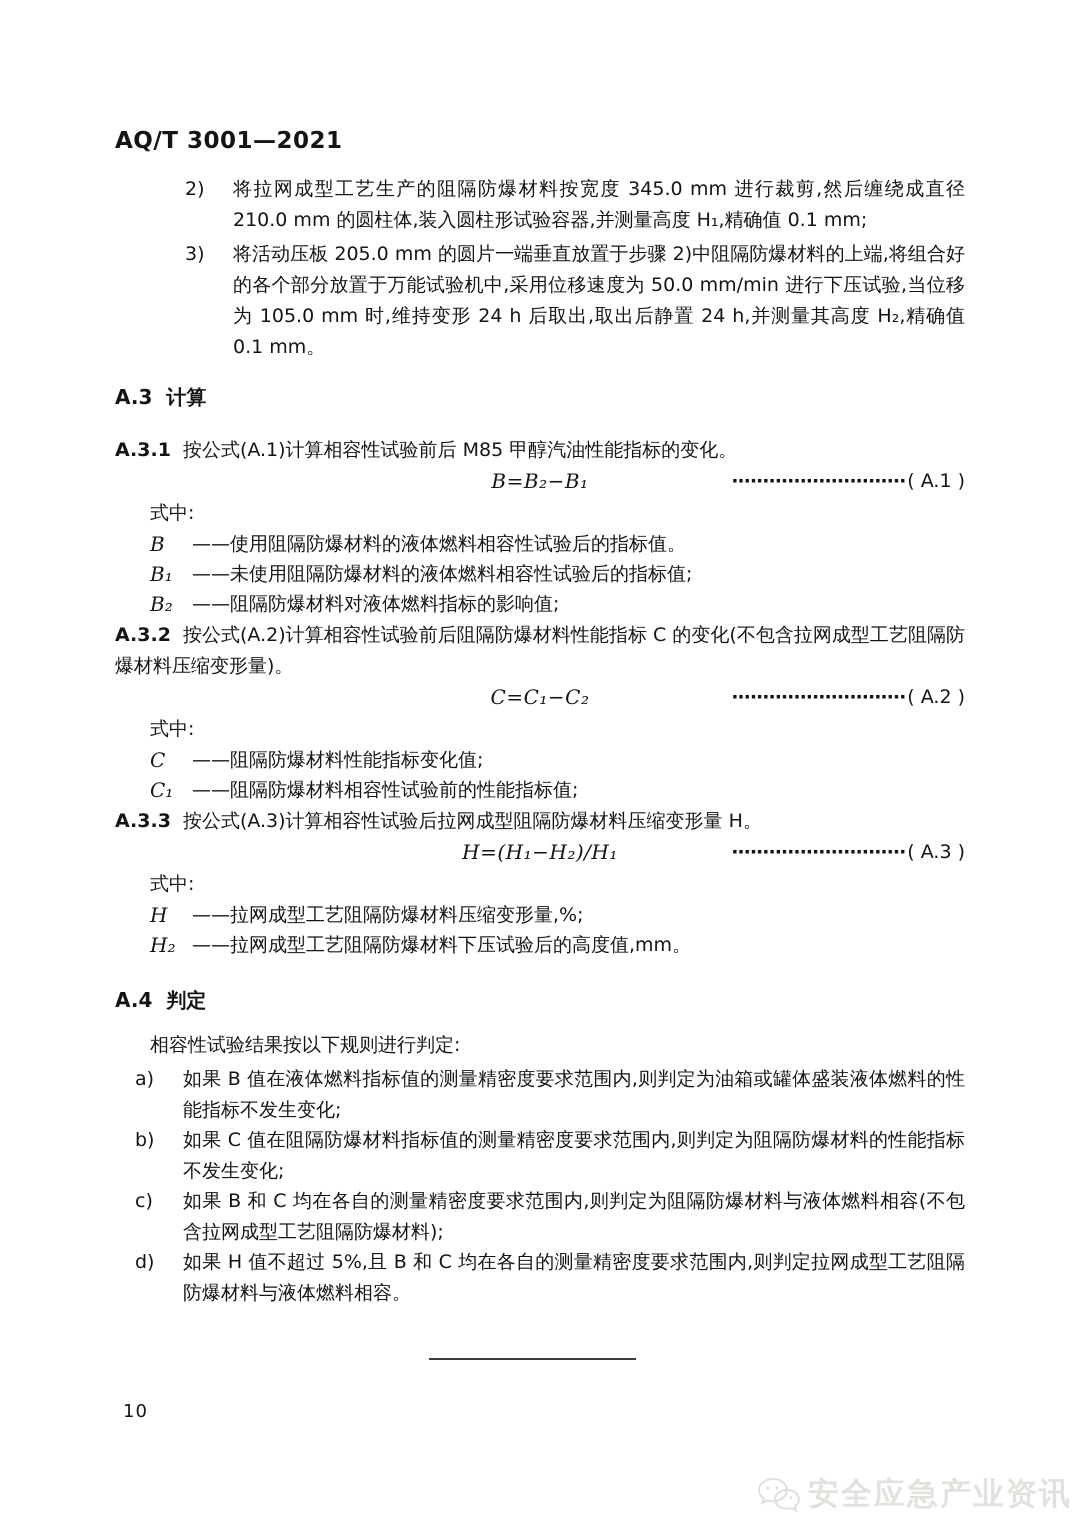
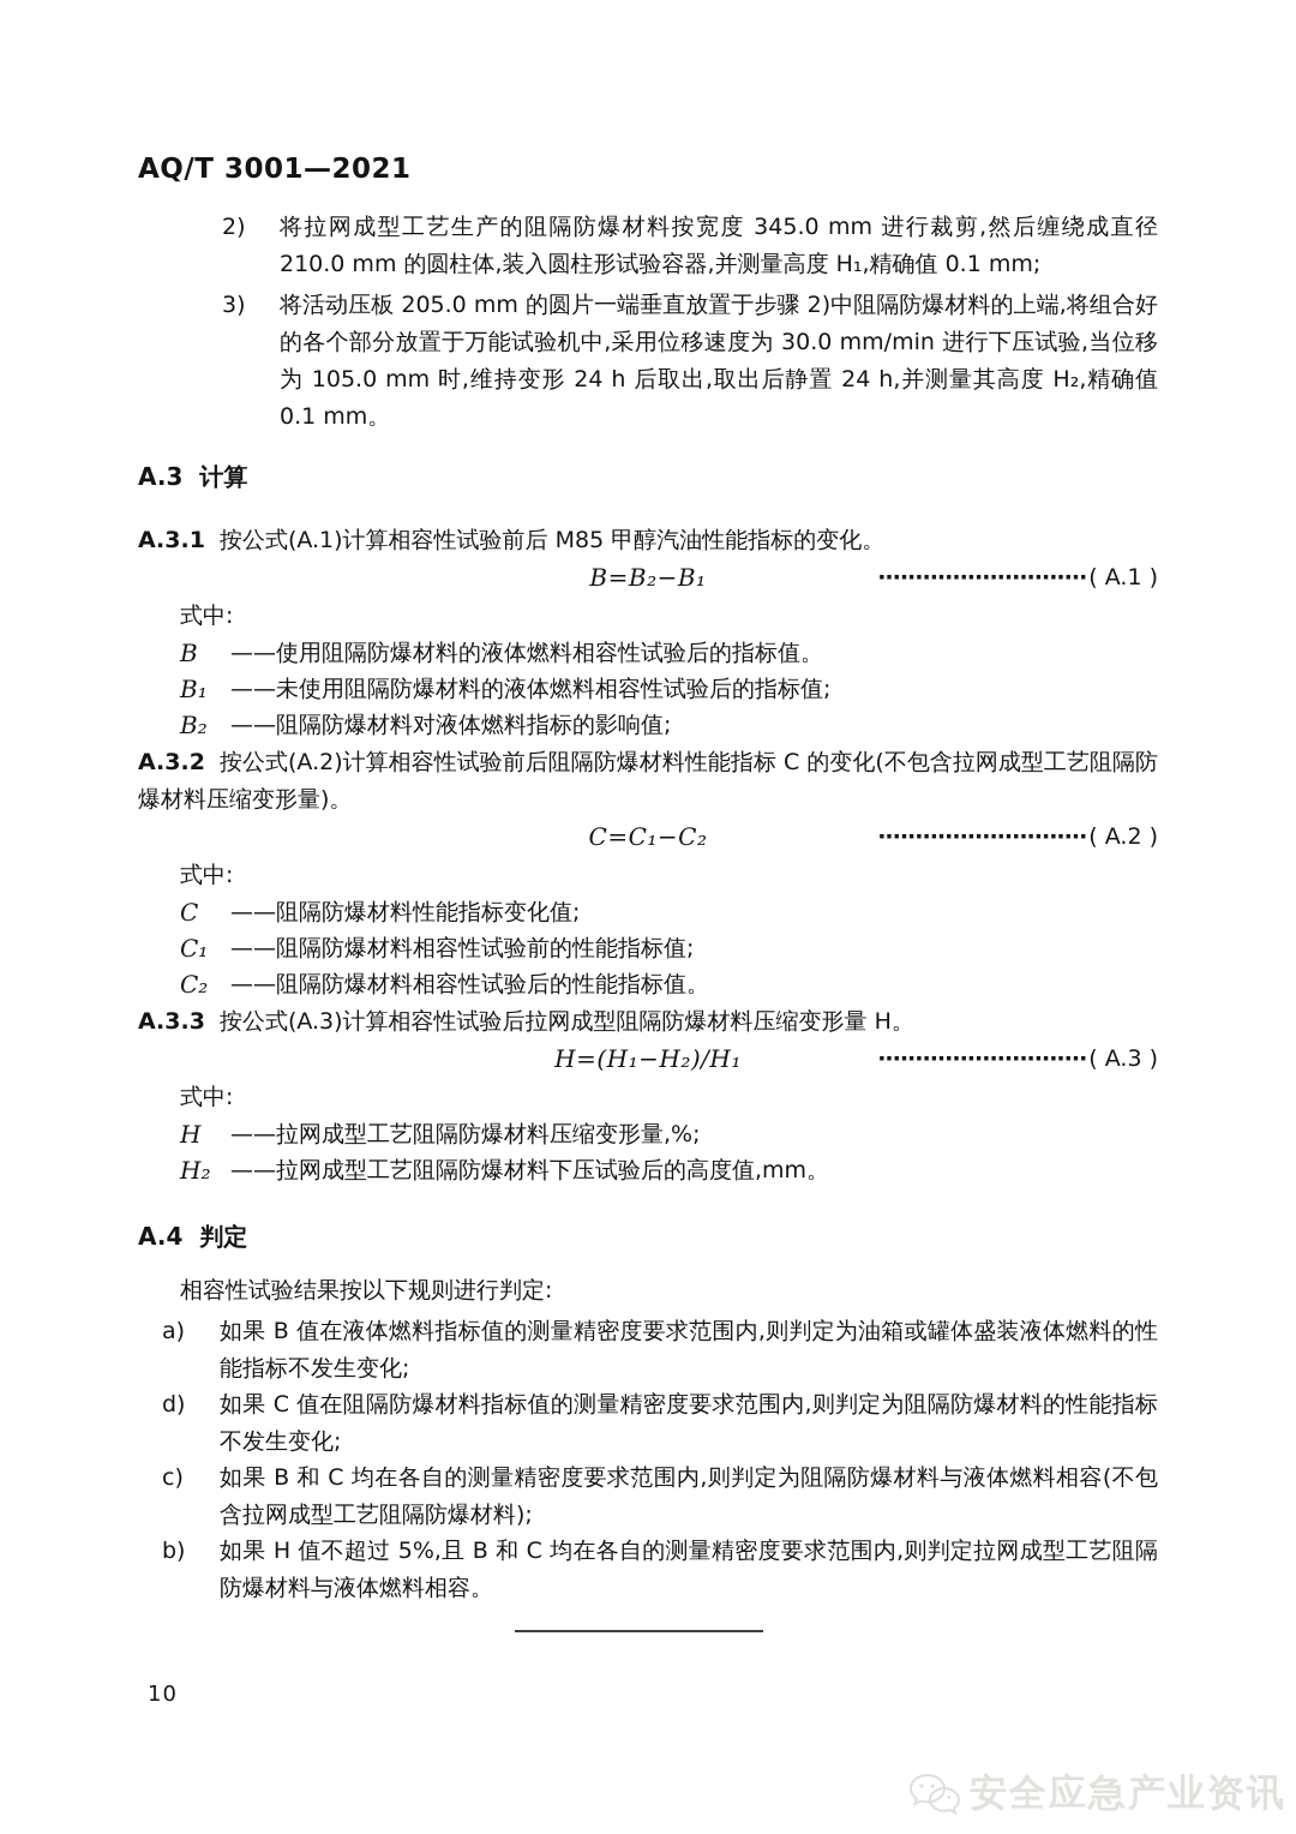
  AQ/T 3001—2021
  2)
  将拉网成型工艺生产的阻隔防爆材料按宽度 345.0 mm 进行裁剪,然后缠绕成直径 210.0 mm 的圆柱体,装入圆柱形试验容器,并测量高度 H₁,精确值 0.1 mm;
  3)
- 将活动压板 205.0 mm 的圆片一端垂直放置于步骤 2)中阻隔防爆材料的上端,将组合好的各个部分放置于万能试验机中,采用位移速度为 50.0 mm/min 进行下压试验,当位移为 105.0 mm 时,维持变形 24 h 后取出,取出后静置 24 h,并测量其高度 H₂,精确值 0.1 mm。
+ 将活动压板 205.0 mm 的圆片一端垂直放置于步骤 2)中阻隔防爆材料的上端,将组合好的各个部分放置于万能试验机中,采用位移速度为 30.0 mm/min 进行下压试验,当位移为 105.0 mm 时,维持变形 24 h 后取出,取出后静置 24 h,并测量其高度 H₂,精确值 0.1 mm。
  A.3 计算
  A.3.1 按公式(A.1)计算相容性试验前后 M85 甲醇汽油性能指标的变化。
  B=B₂−B₁
  ····························( A.1 )
  式中:
  B
  ——使用阻隔防爆材料的液体燃料相容性试验后的指标值。
  B₁
  ——未使用阻隔防爆材料的液体燃料相容性试验后的指标值;
  B₂
  ——阻隔防爆材料对液体燃料指标的影响值;
  A.3.2 按公式(A.2)计算相容性试验前后阻隔防爆材料性能指标 C 的变化(不包含拉网成型工艺阻隔防爆材料压缩变形量)。
  C=C₁−C₂
  ····························( A.2 )
  式中:
  C
  ——阻隔防爆材料性能指标变化值;
  C₁
  ——阻隔防爆材料相容性试验前的性能指标值;
+ C₂
+ ——阻隔防爆材料相容性试验后的性能指标值。
  A.3.3 按公式(A.3)计算相容性试验后拉网成型阻隔防爆材料压缩变形量 H。
  H=(H₁−H₂)/H₁
  ····························( A.3 )
  式中:
  H
  ——拉网成型工艺阻隔防爆材料压缩变形量,%;
  H₂
  ——拉网成型工艺阻隔防爆材料下压试验后的高度值,mm。
  A.4 判定
  相容性试验结果按以下规则进行判定:
  a)
  如果 B 值在液体燃料指标值的测量精密度要求范围内,则判定为油箱或罐体盛装液体燃料的性能指标不发生变化;
- b)
+ d)
  如果 C 值在阻隔防爆材料指标值的测量精密度要求范围内,则判定为阻隔防爆材料的性能指标不发生变化;
  c)
  如果 B 和 C 均在各自的测量精密度要求范围内,则判定为阻隔防爆材料与液体燃料相容(不包含拉网成型工艺阻隔防爆材料);
- d)
+ b)
  如果 H 值不超过 5%,且 B 和 C 均在各自的测量精密度要求范围内,则判定拉网成型工艺阻隔防爆材料与液体燃料相容。
  10
  安全应急产业资讯
